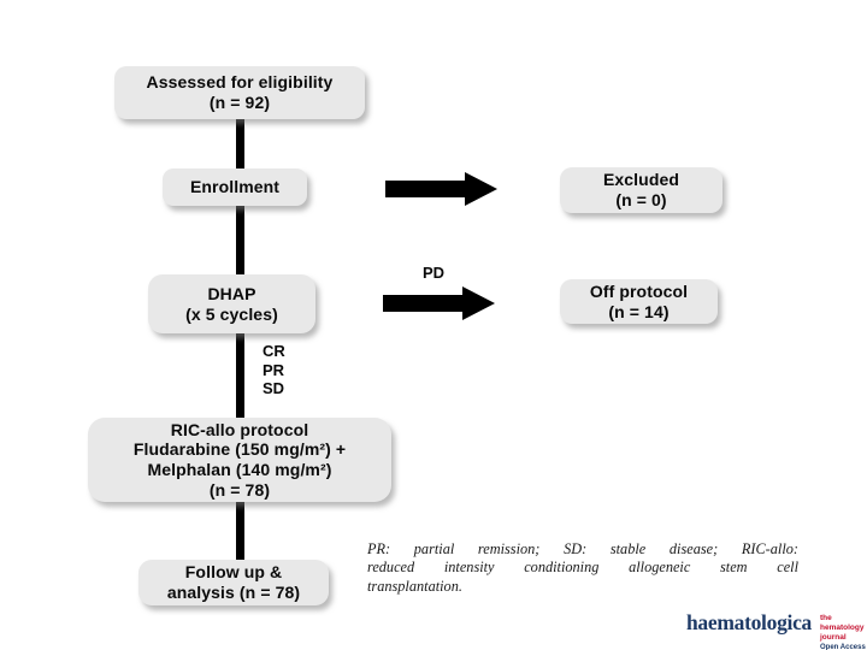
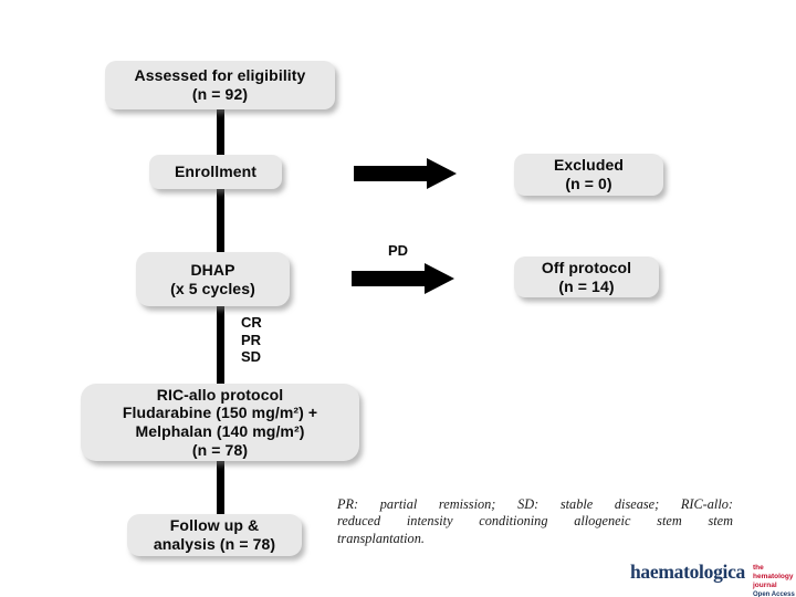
  PD
  CR
  PR
  SD
  Assessed for eligibility
  (n = 92)
  Enrollment
  Excluded
  (n = 0)
  DHAP
  (x 5 cycles)
  Off protocol
  (n = 14)
  RIC-allo protocol
  Fludarabine (150 mg/m²) +
  Melphalan (140 mg/m²)
  (n = 78)
  Follow up &
  analysis (n = 78)
  PR: partial remission; SD: stable disease; RIC-allo:
- reduced intensity conditioning allogeneic stem cell
+ reduced intensity conditioning allogeneic stem stem
  transplantation.
  haematologica
